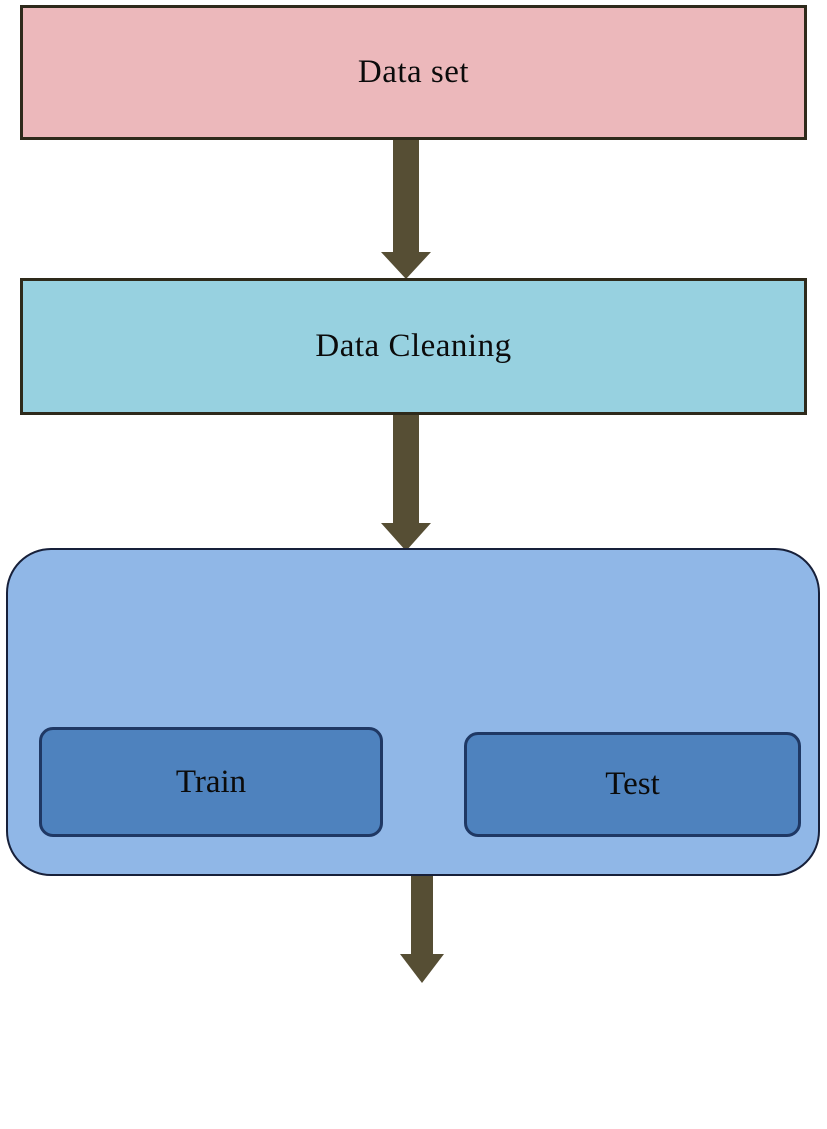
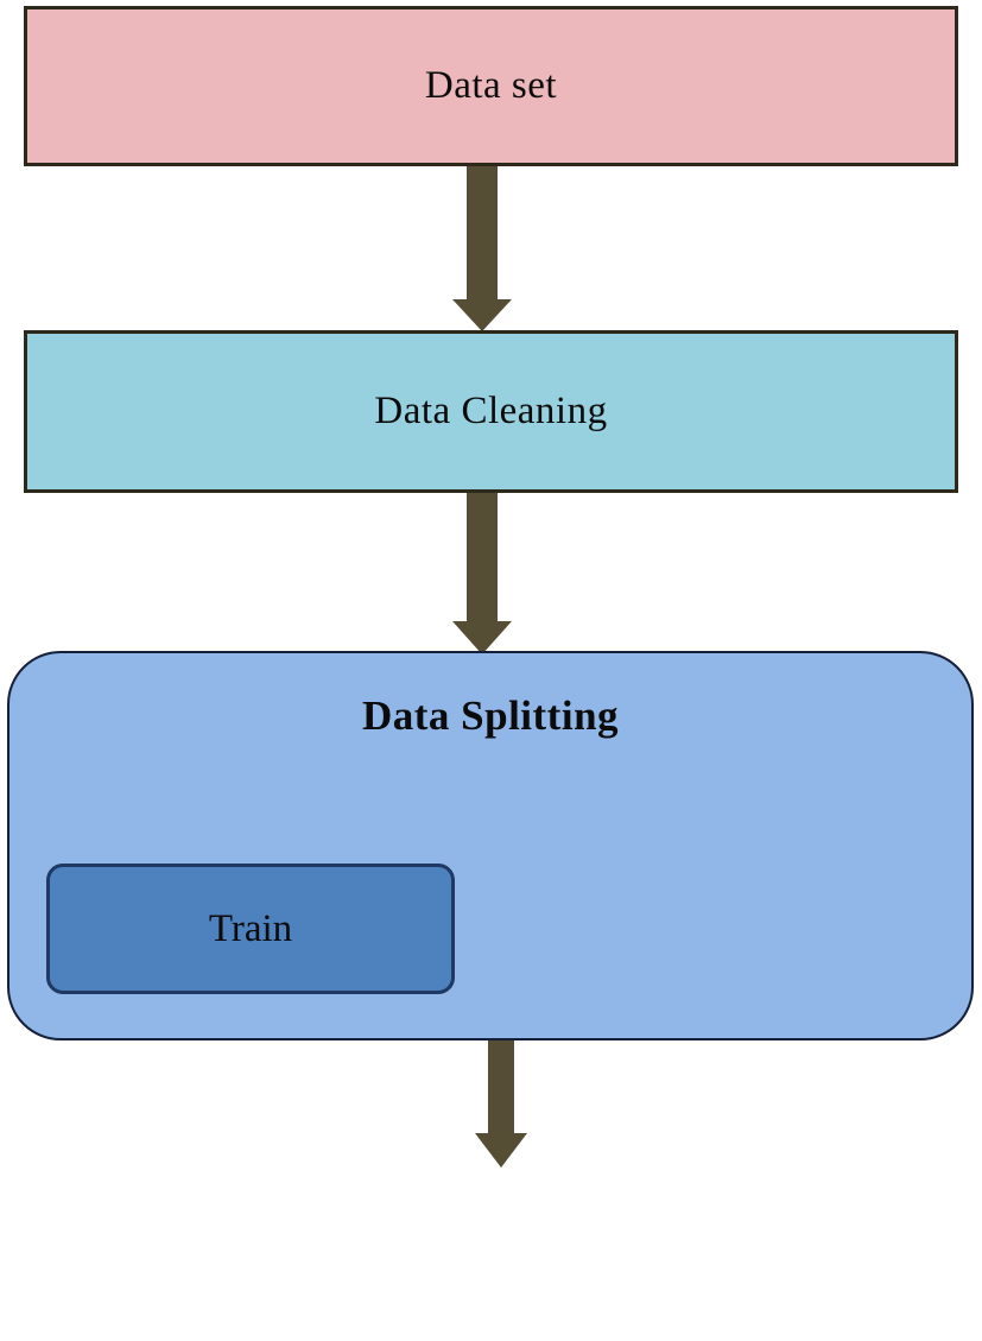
  Data set
  Data Cleaning
+ Data Splitting
  Train
- Test
